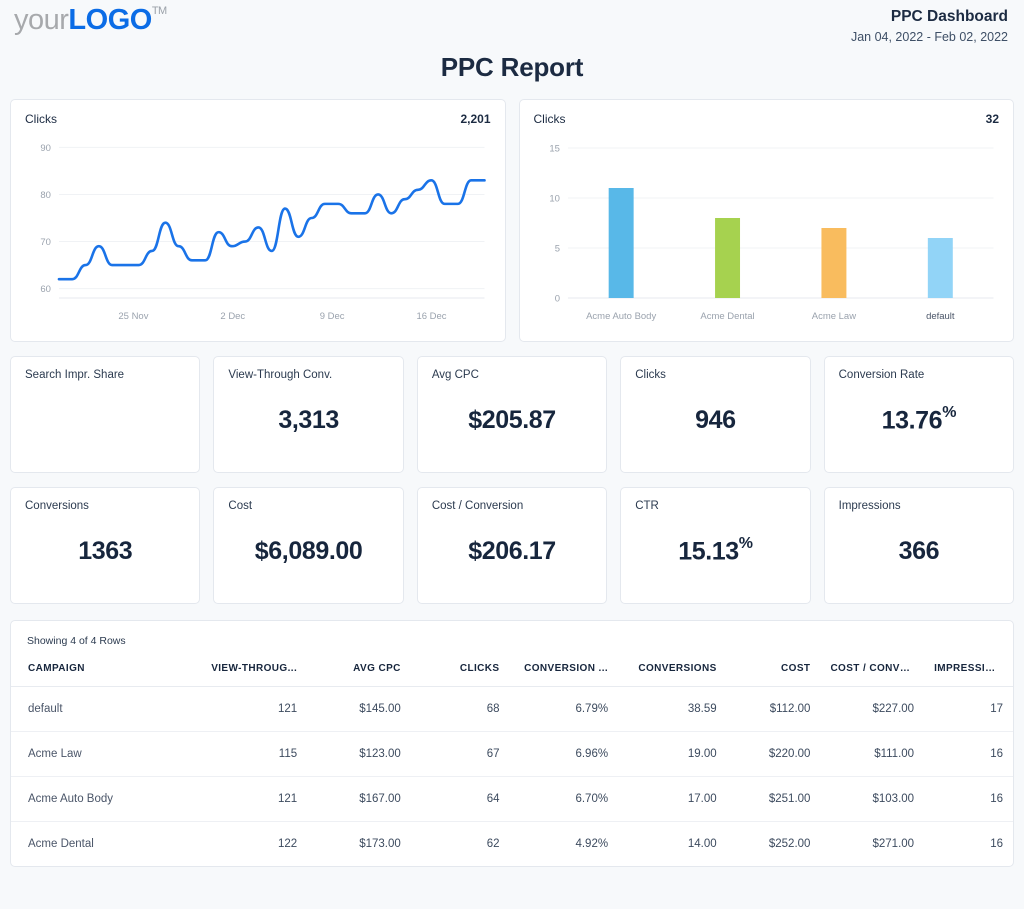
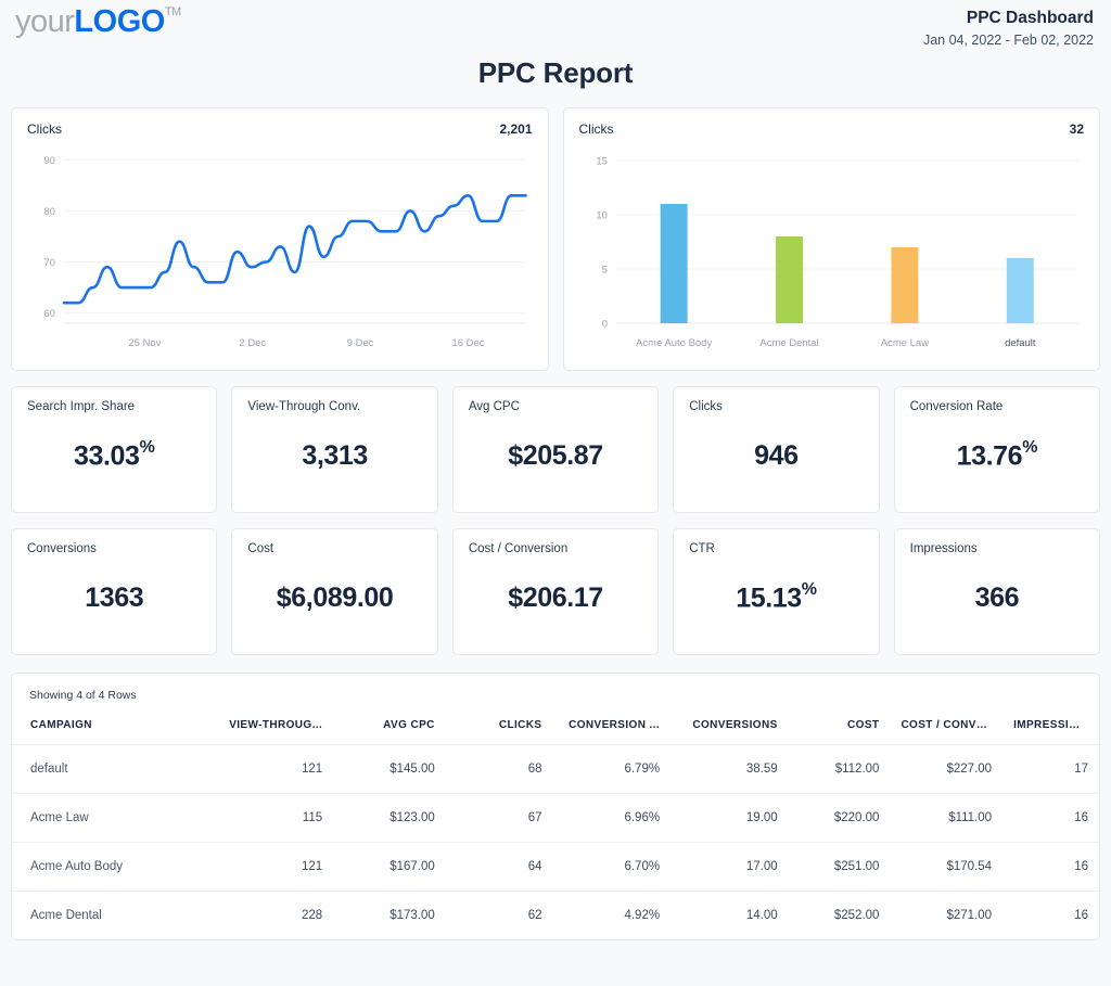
  yourLOGOTM
  PPC Dashboard
  Jan 04, 2022 - Feb 02, 2022
  PPC Report
  Clicks
  2,201
  60
  70
  80
  90
  25 Nov
  2 Dec
  9 Dec
  16 Dec
  Clicks
  32
  0
  5
  10
  15
  Acme Auto Body
  Acme Dental
  Acme Law
  default
  Search Impr. Share
+ 33.03%
  View-Through Conv.
  3,313
  Avg CPC
  $205.87
  Clicks
  946
  Conversion Rate
  13.76%
  Conversions
  1363
  Cost
  $6,089.00
  Cost / Conversion
  $206.17
  CTR
  15.13%
  Impressions
  366
  Showing 4 of 4 Rows
  CAMPAIGN	VIEW-THROUG...	AVG CPC	CLICKS	CONVERSION ...	CONVERSIONS	COST	COST / CONVE...	IMPRESSIONS
  default	121	$145.00	68	6.79%	38.59	$112.00	$227.00	17
  Acme Law	115	$123.00	67	6.96%	19.00	$220.00	$111.00	16
- Acme Auto Body	121	$167.00	64	6.70%	17.00	$251.00	$103.00	16
+ Acme Auto Body	121	$167.00	64	6.70%	17.00	$251.00	$170.54	16
- Acme Dental	122	$173.00	62	4.92%	14.00	$252.00	$271.00	16
+ Acme Dental	228	$173.00	62	4.92%	14.00	$252.00	$271.00	16
